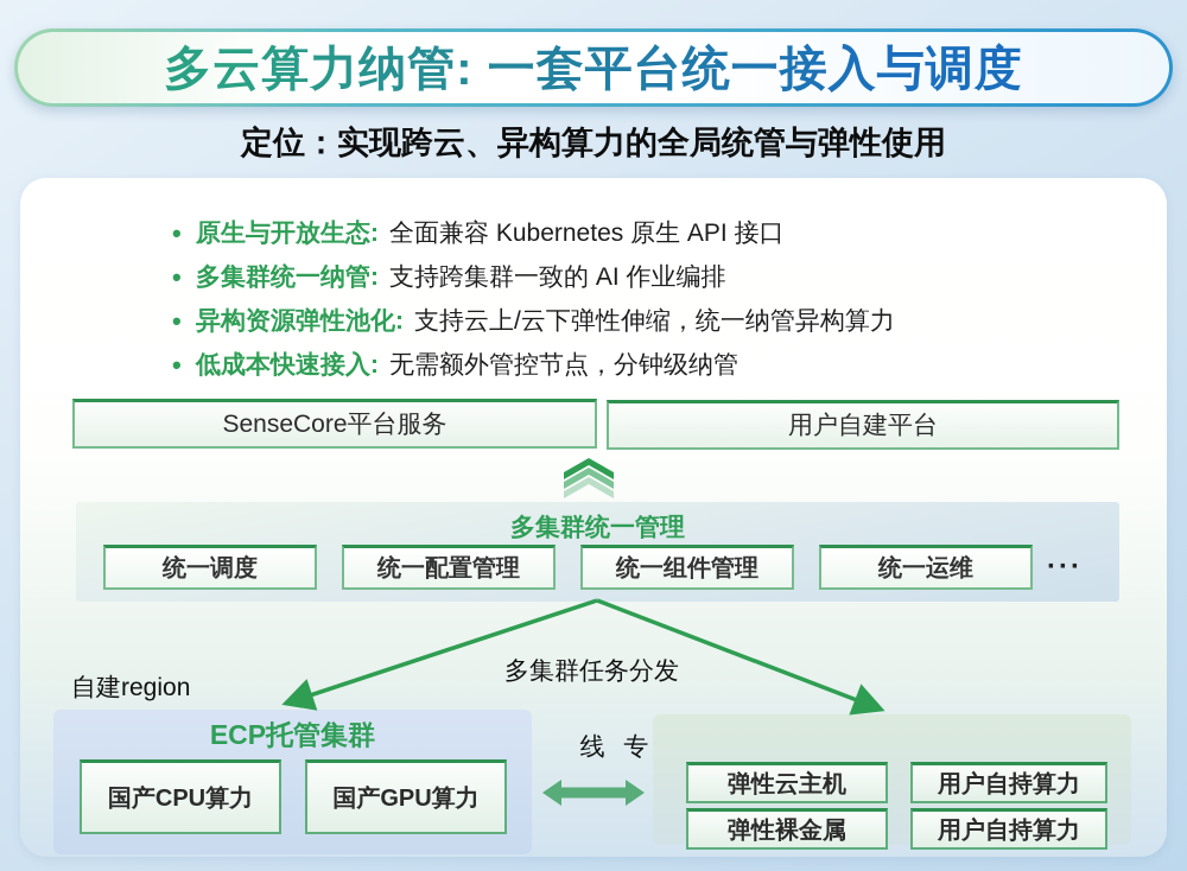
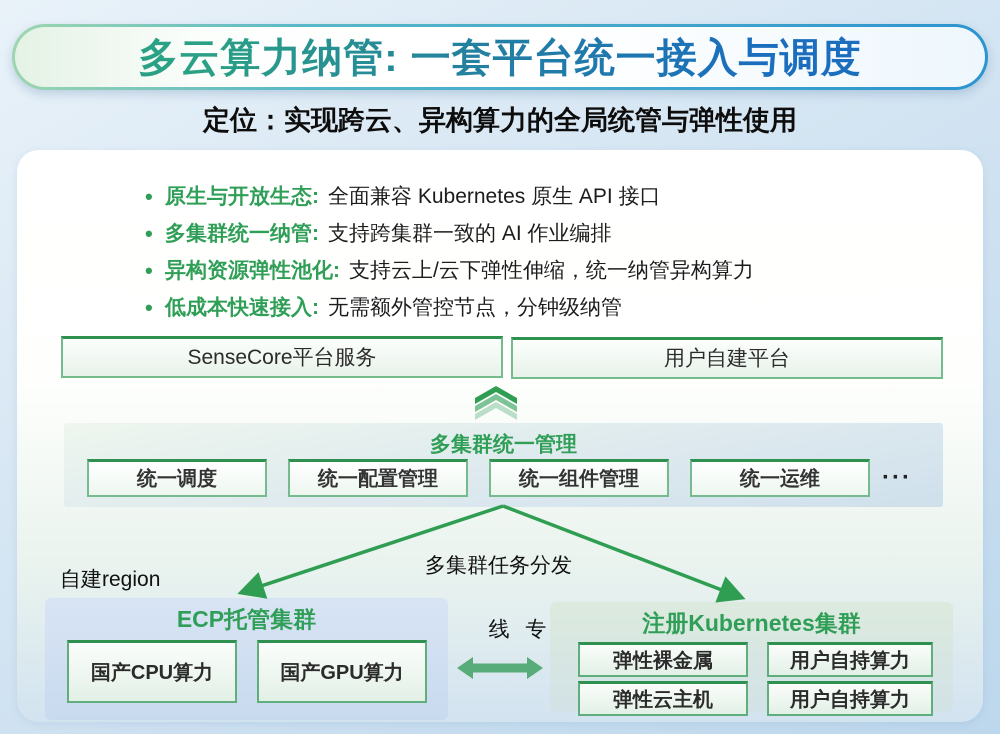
  多云算力纳管: 一套平台统一接入与调度
  定位：实现跨云、异构算力的全局统管与弹性使用
  •
  原生与开放生态:
  全面兼容 Kubernetes 原生 API 接口
  •
  多集群统一纳管:
  支持跨集群一致的 AI 作业编排
  •
  异构资源弹性池化:
  支持云上/云下弹性伸缩，统一纳管异构算力
  •
  低成本快速接入:
  无需额外管控节点，分钟级纳管
  SenseCore平台服务
  用户自建平台
  多集群统一管理
  统一调度
  统一配置管理
  统一组件管理
  统一运维
  ···
  多集群任务分发
  自建region
  ECP托管集群
  国产CPU算力
  国产GPU算力
  线 专
+ 注册Kubernetes集群
- 弹性云主机
+ 弹性裸金属
  用户自持算力
- 弹性裸金属
+ 弹性云主机
  用户自持算力
